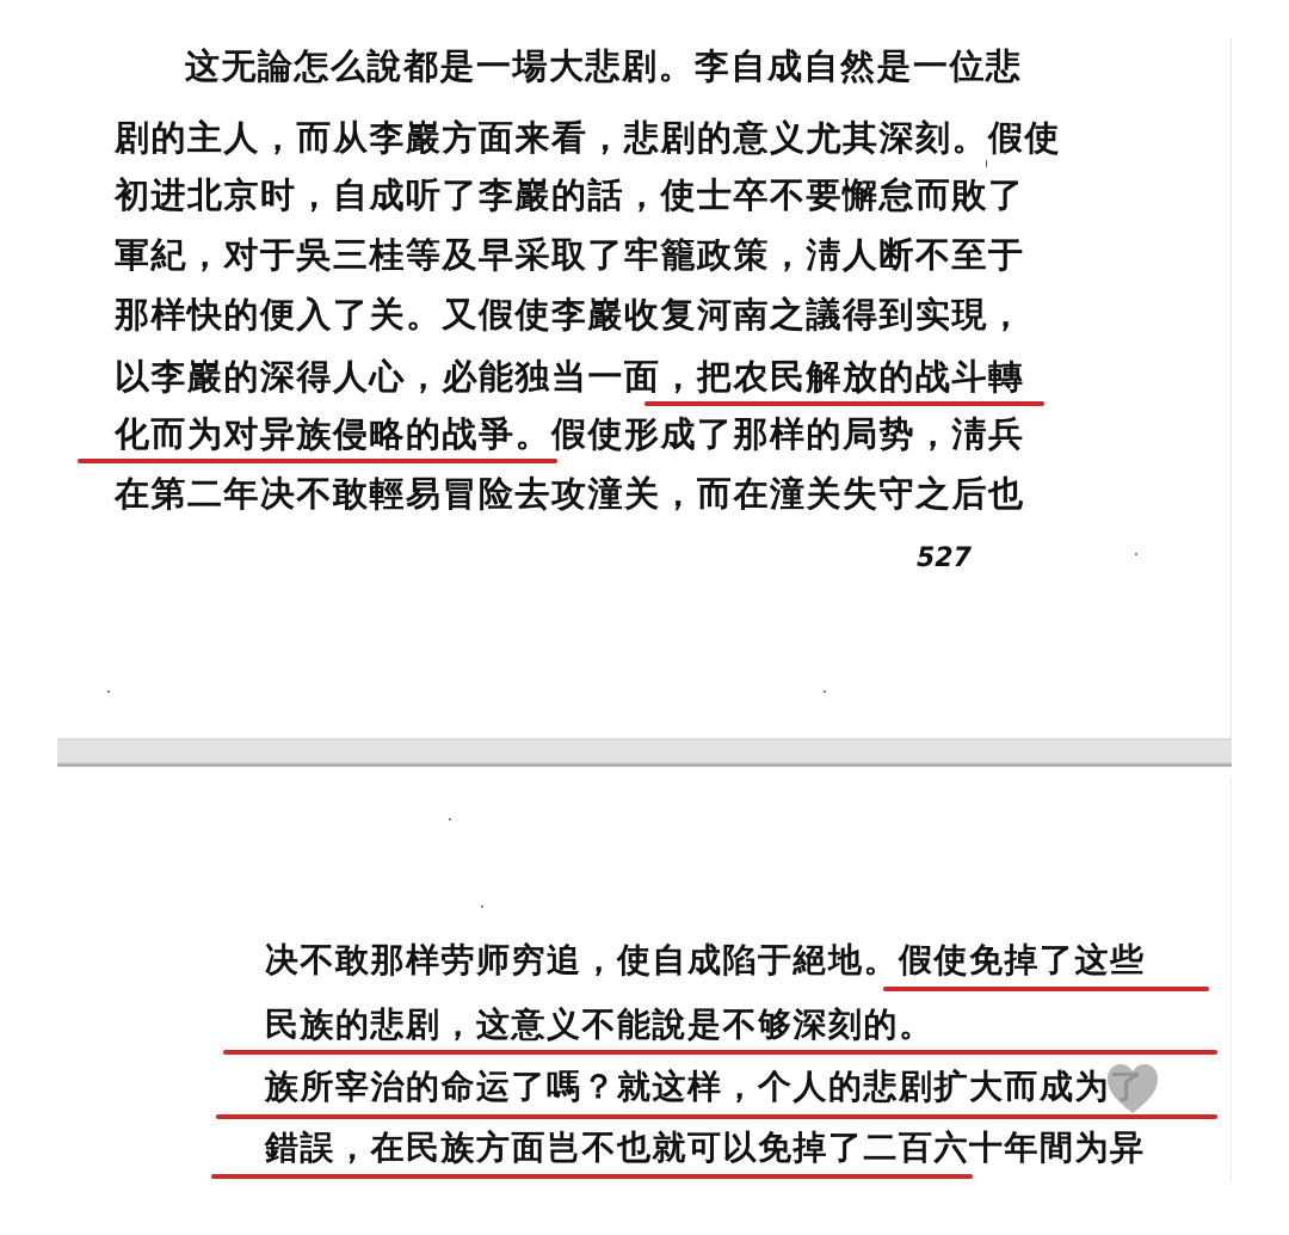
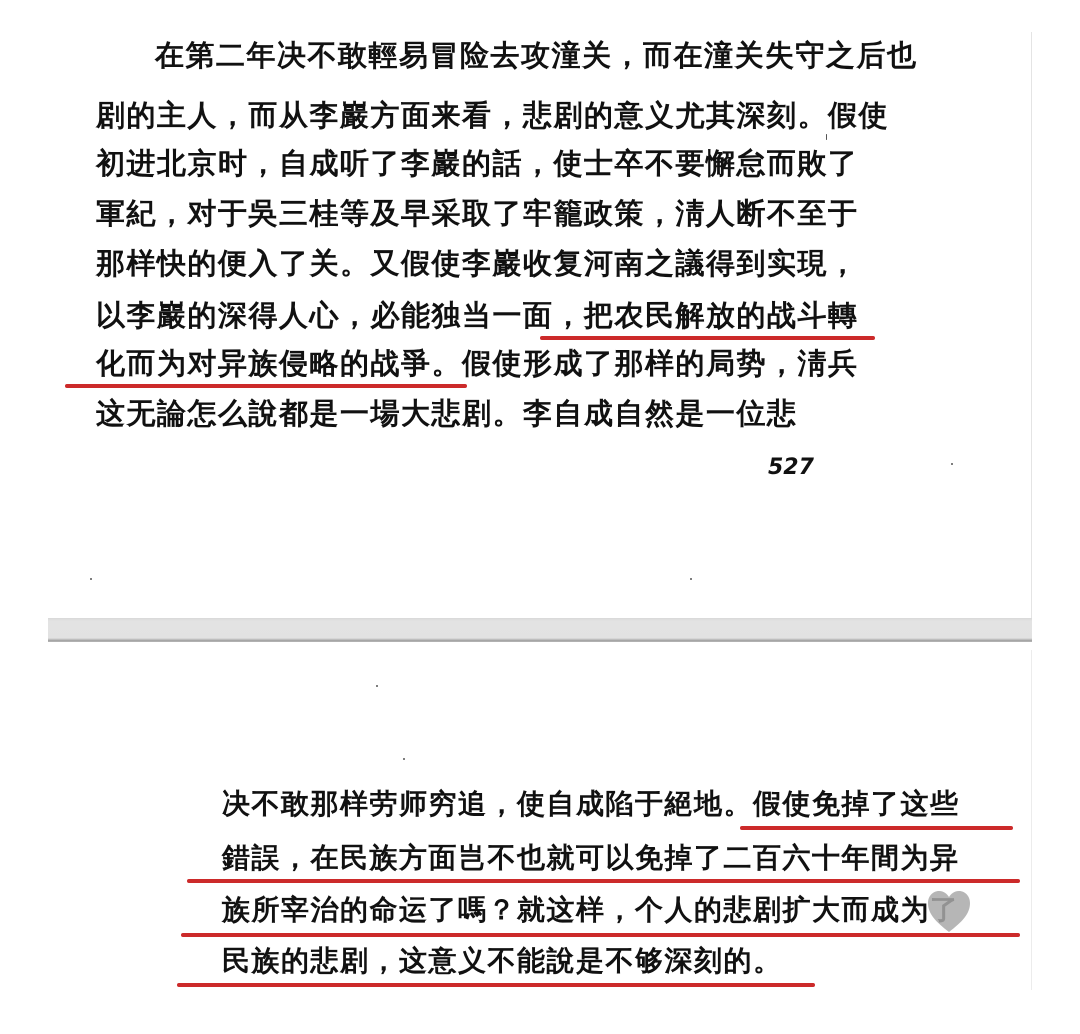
- 这无論怎么說都是一場大悲剧。李自成自然是一位悲
+ 在第二年决不敢輕易冒险去攻潼关，而在潼关失守之后也
  剧的主人，而从李巖方面来看，悲剧的意义尤其深刻。假使
  初进北京时，自成听了李巖的話，使士卒不要懈怠而敗了
  軍紀，对于吳三桂等及早采取了牢籠政策，淸人断不至于
  那样快的便入了关。又假使李巖收复河南之議得到实現，
  以李巖的深得人心，必能独当一面，把农民解放的战斗轉
  化而为对异族侵略的战爭。假使形成了那样的局势，淸兵
- 在第二年决不敢輕易冒险去攻潼关，而在潼关失守之后也
+ 这无論怎么說都是一場大悲剧。李自成自然是一位悲
  527
  决不敢那样劳师穷追，使自成陷于絕地。假使免掉了这些
- 民族的悲剧，这意义不能說是不够深刻的。
+ 錯誤，在民族方面岂不也就可以免掉了二百六十年間为异
  族所宰治的命运了嗎？就这样，个人的悲剧扩大而成为了
- 錯誤，在民族方面岂不也就可以免掉了二百六十年間为异
+ 民族的悲剧，这意义不能說是不够深刻的。
